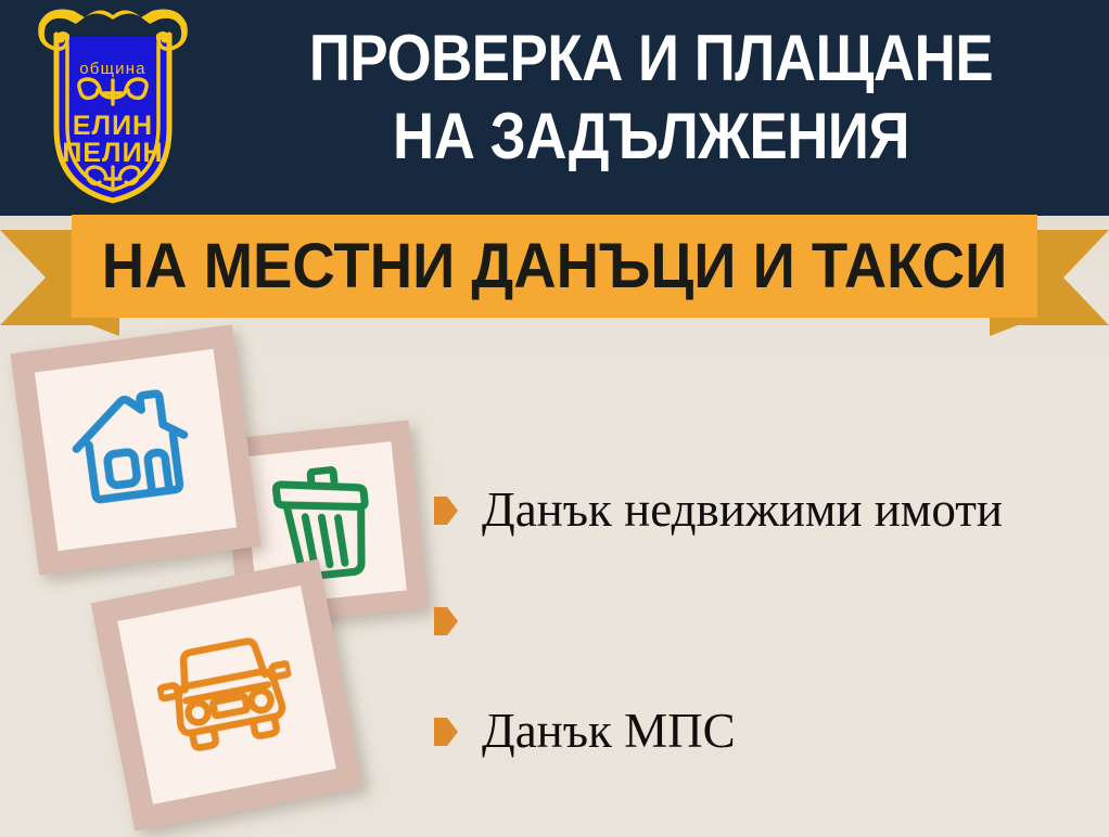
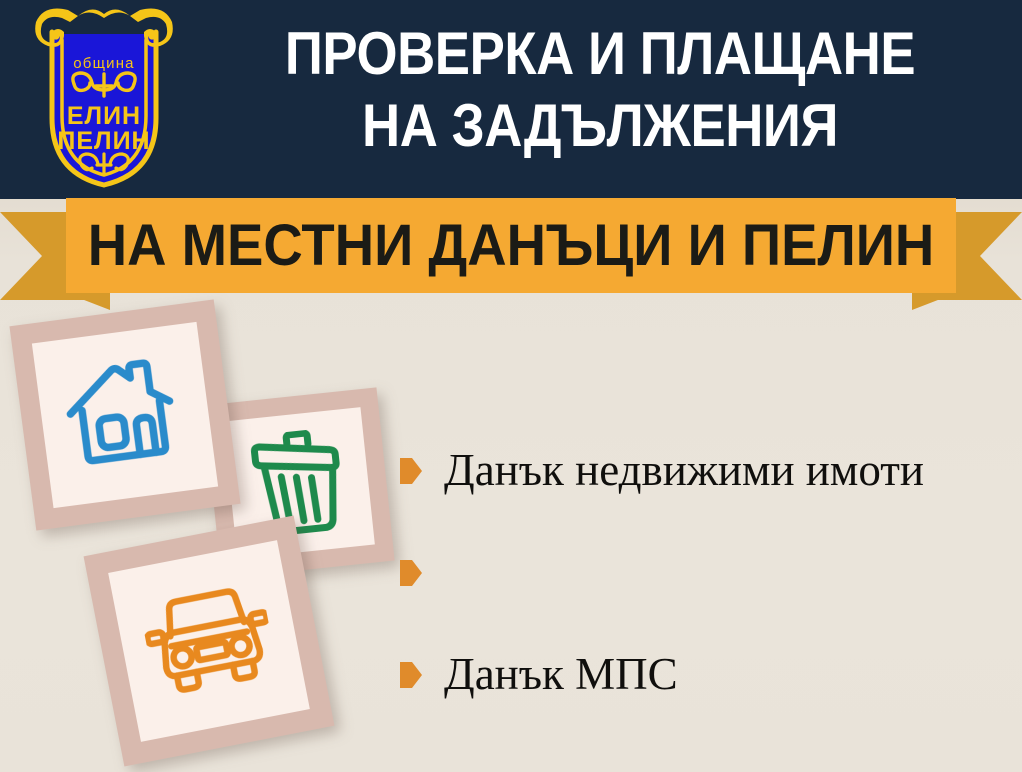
  община
  ЕЛИН
  ПЕЛИН
  ПРОВЕРКА И ПЛАЩАНЕ
  НА ЗАДЪЛЖЕНИЯ
- НА МЕСТНИ ДАНЪЦИ И ТАКСИ
+ НА МЕСТНИ ДАНЪЦИ И ПЕЛИН
  Данък недвижими имоти
  Данък МПС
